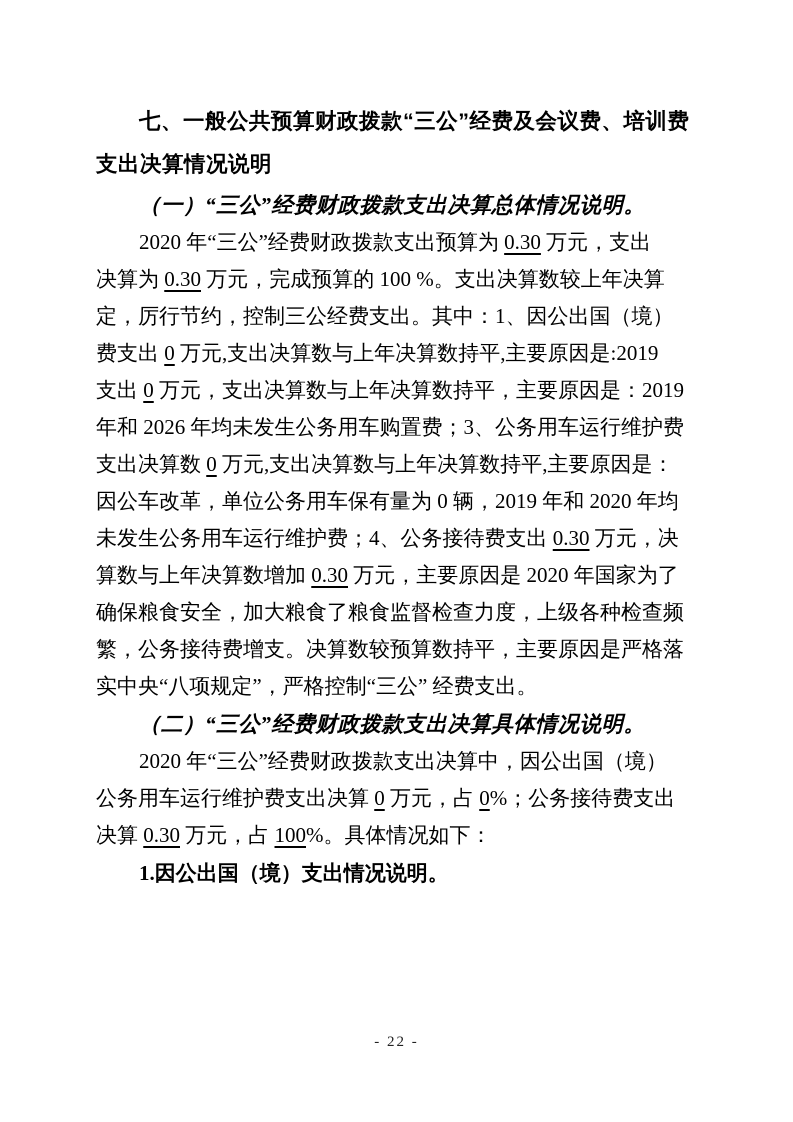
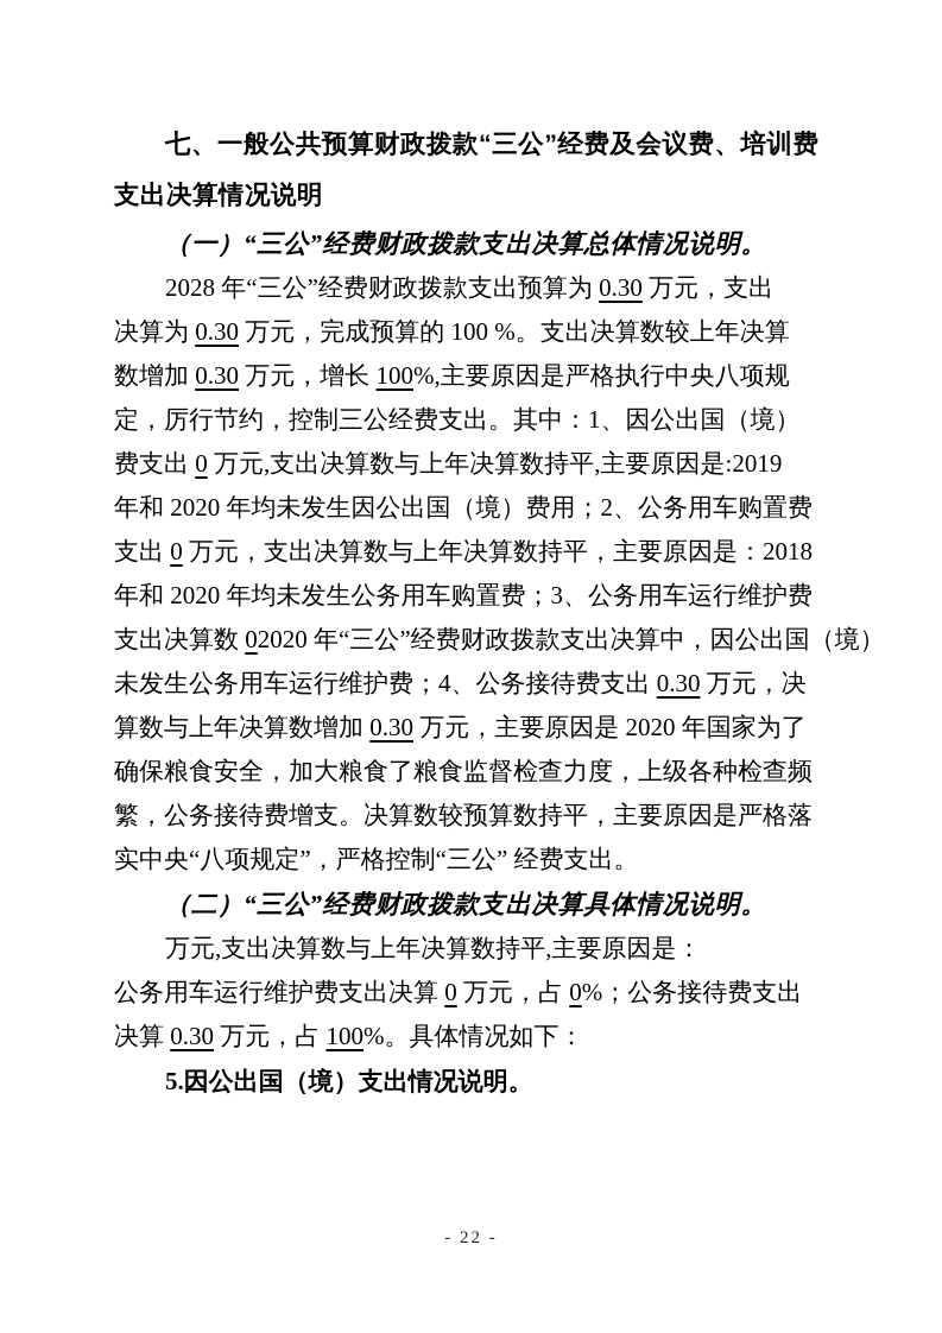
  七、一般公共预算财政拨款“三公”经费及会议费、培训费
  支出决算情况说明
  （一）“三公”经费财政拨款支出决算总体情况说明。
- 2020 年“三公”经费财政拨款支出预算为 0.30 万元，支出
+ 2028 年“三公”经费财政拨款支出预算为 0.30 万元，支出
  决算为 0.30 万元，完成预算的 100 %。支出决算数较上年决算
+ 数增加 0.30 万元，增长 100%,主要原因是严格执行中央八项规
  定，厉行节约，控制三公经费支出。其中：1、因公出国（境）
  费支出 0 万元,支出决算数与上年决算数持平,主要原因是:2019
+ 年和 2020 年均未发生因公出国（境）费用；2、公务用车购置费
- 支出 0 万元，支出决算数与上年决算数持平，主要原因是：2019
+ 支出 0 万元，支出决算数与上年决算数持平，主要原因是：2018
- 年和 2026 年均未发生公务用车购置费；3、公务用车运行维护费
+ 年和 2020 年均未发生公务用车购置费；3、公务用车运行维护费
- 支出决算数 0 万元,支出决算数与上年决算数持平,主要原因是：
+ 支出决算数 02020 年“三公”经费财政拨款支出决算中，因公出国（境）
- 因公车改革，单位公务用车保有量为 0 辆，2019 年和 2020 年均
  未发生公务用车运行维护费；4、公务接待费支出 0.30 万元，决
  算数与上年决算数增加 0.30 万元，主要原因是 2020 年国家为了
  确保粮食安全，加大粮食了粮食监督检查力度，上级各种检查频
  繁，公务接待费增支。决算数较预算数持平，主要原因是严格落
  实中央“八项规定”，严格控制“三公” 经费支出。
  （二）“三公”经费财政拨款支出决算具体情况说明。
- 2020 年“三公”经费财政拨款支出决算中，因公出国（境）
+ 万元,支出决算数与上年决算数持平,主要原因是：
  公务用车运行维护费支出决算 0 万元，占 0%；公务接待费支出
  决算 0.30 万元，占 100%。具体情况如下：
- 1.因公出国（境）支出情况说明。
+ 5.因公出国（境）支出情况说明。
  - 22 -
